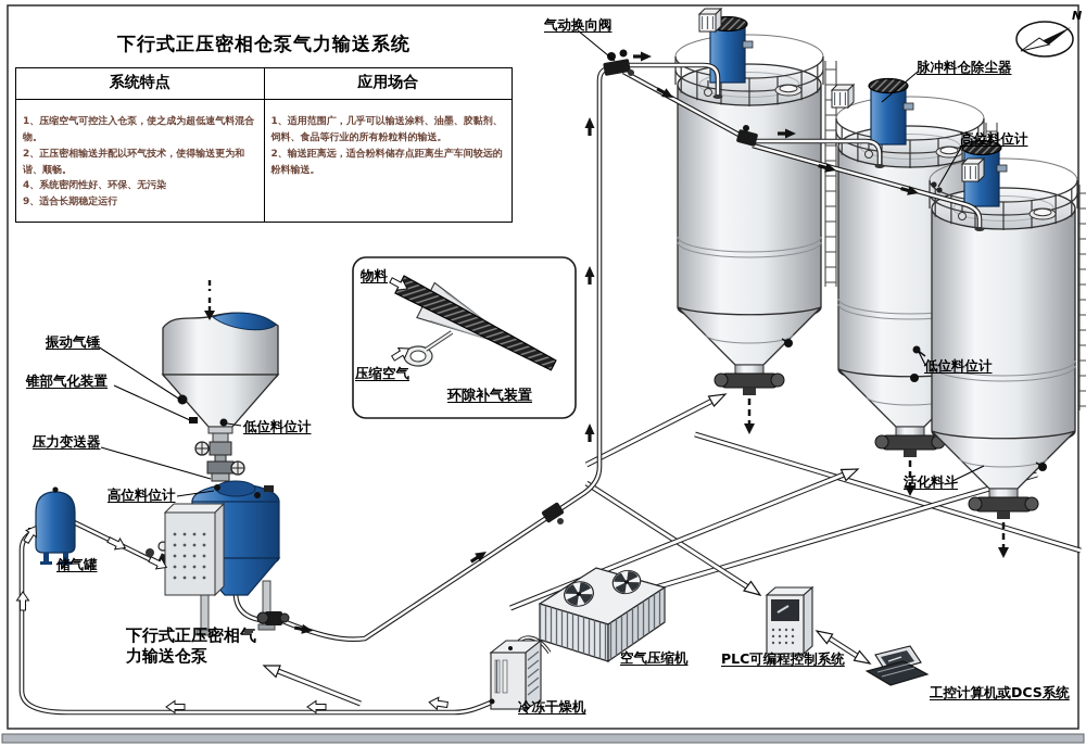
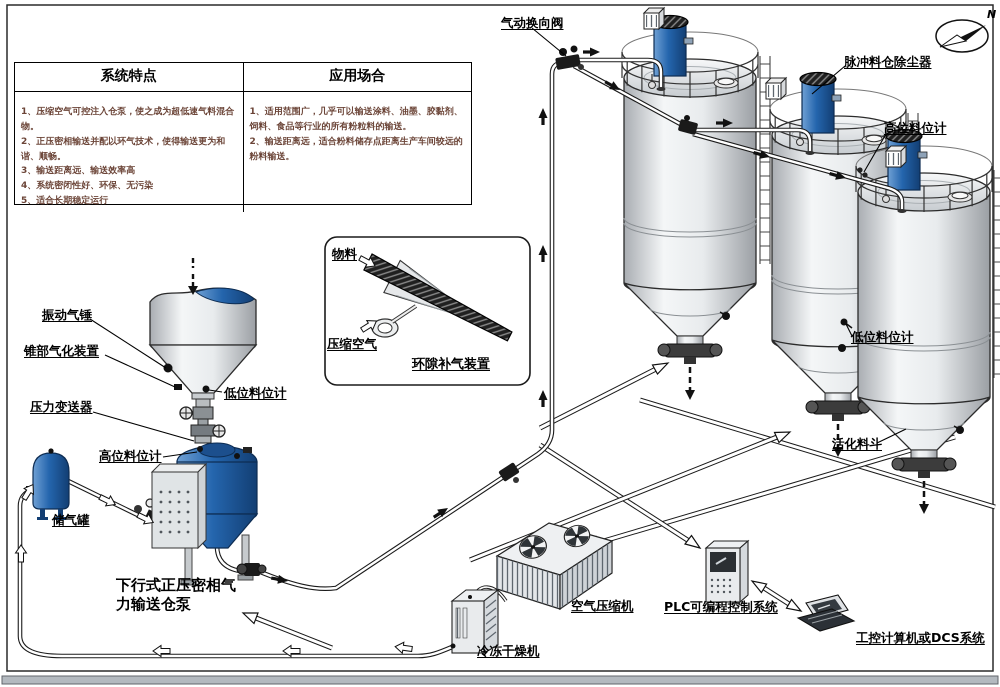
  N
- 下行式正压密相仓泵气力输送系统
  系统特点
  应用场合
  1、压缩空气可控注入仓泵，使之成为超低速气料混合物。
  2、正压密相输送并配以环气技术，使得输送更为和谐、顺畅。
+ 3、输送距离远、输送效率高
  4、系统密闭性好、环保、无污染
- 9、适合长期稳定运行
+ 5、适合长期稳定运行
  1、适用范围广，几乎可以输送涂料、油墨、胶黏剂、饲料、食品等行业的所有粉粒料的输送。
  2、输送距离远，适合粉料储存点距离生产车间较远的粉料输送。
  气动换向阀
  脉冲料仓除尘器
  高位料位计
  低位料位计
  活化料斗
  振动气锤
  锥部气化装置
  压力变送器
  低位料位计
  高位料位计
  储气罐
  下行式正压密相气
  力输送仓泵
  物料
  压缩空气
  环隙补气装置
  冷冻干燥机
  空气压缩机
  PLC可编程控制系统
  工控计算机或DCS系统
